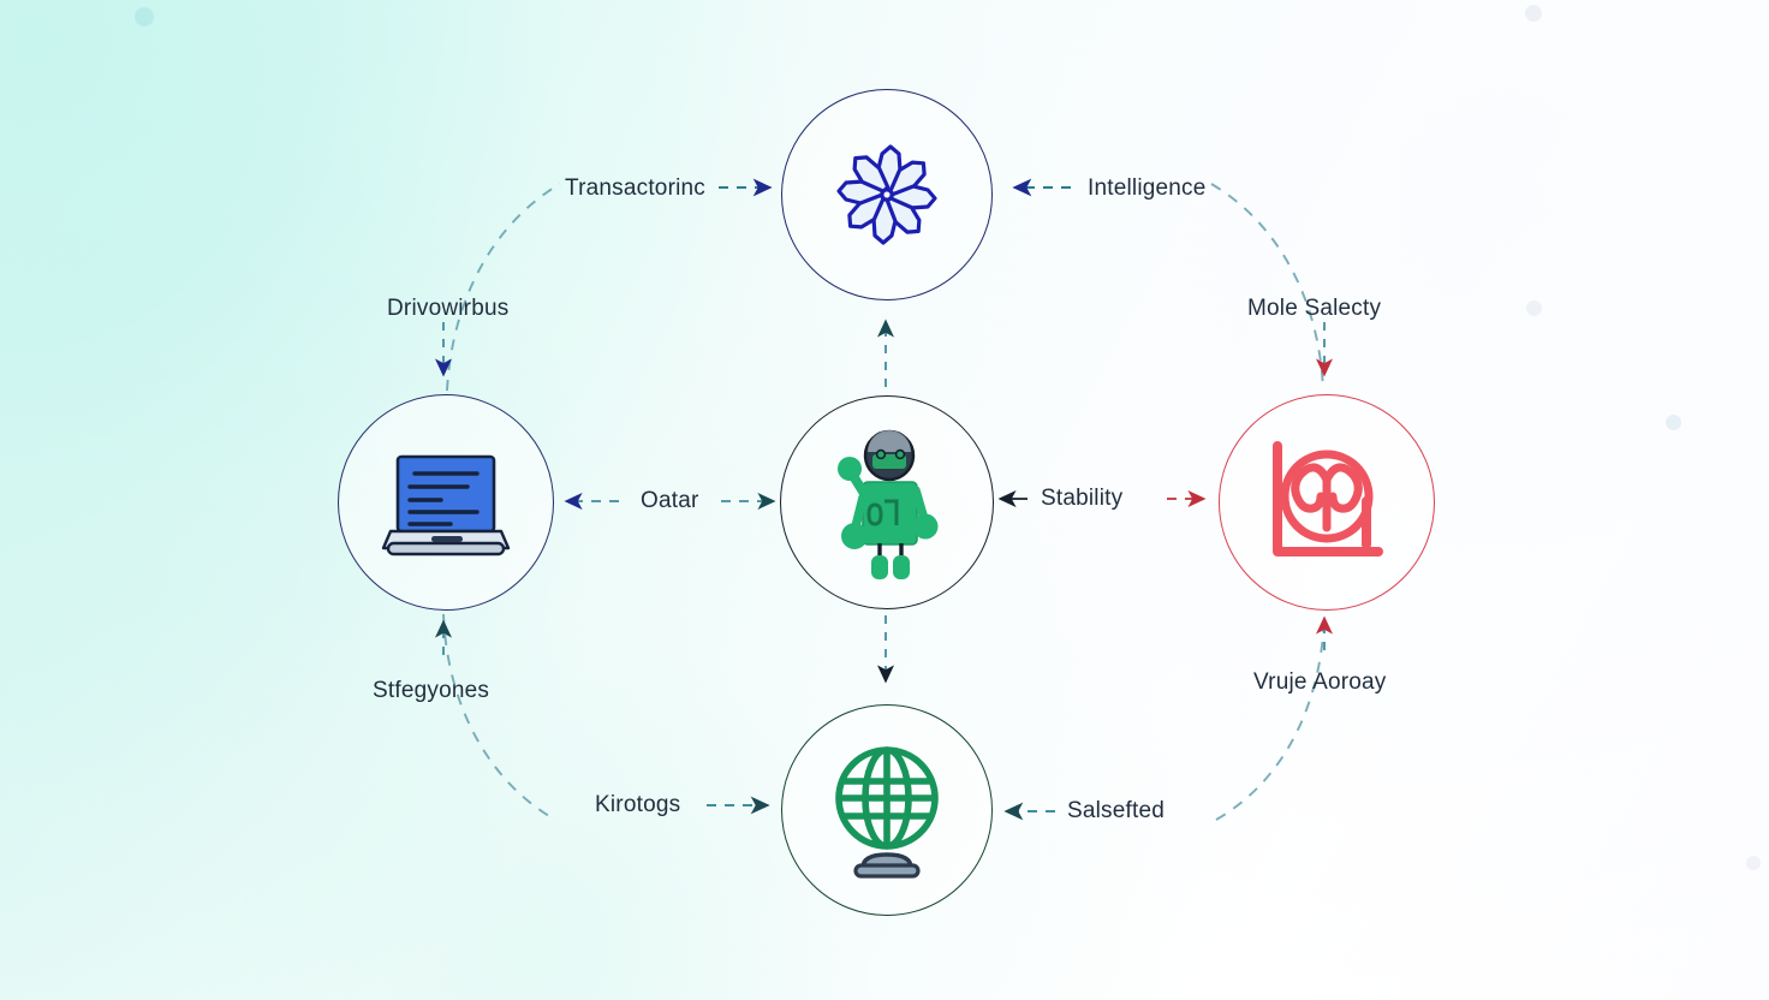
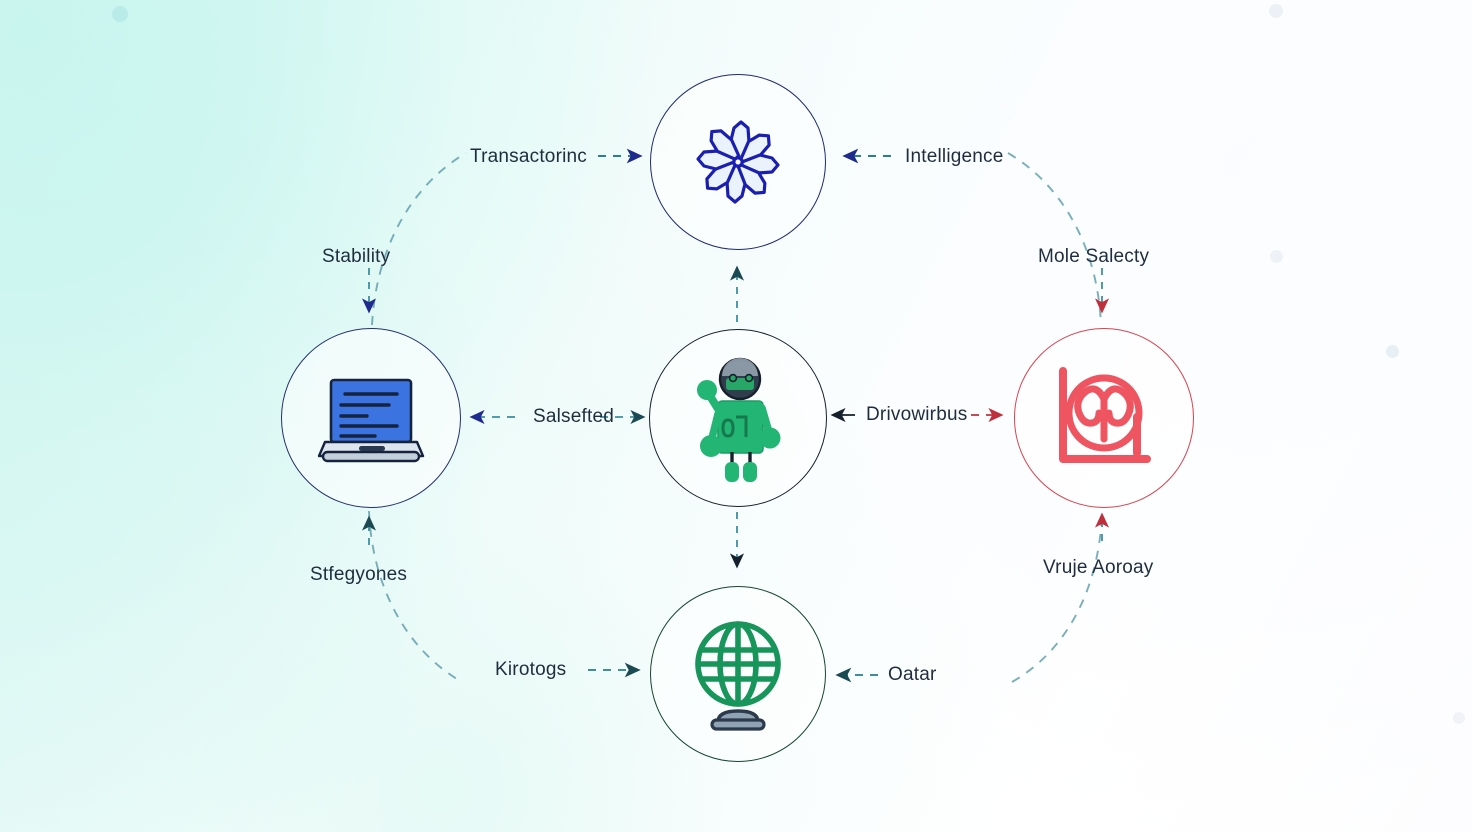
  Transactorinc
  Intelligence
- Drivowirbus
+ Stability
  Mole Salecty
- Oatar
+ Salsefted
- Stability
+ Drivowirbus
  Stfegyones
  Vruje Aoroay
  Kirotogs
- Salsefted
+ Oatar
